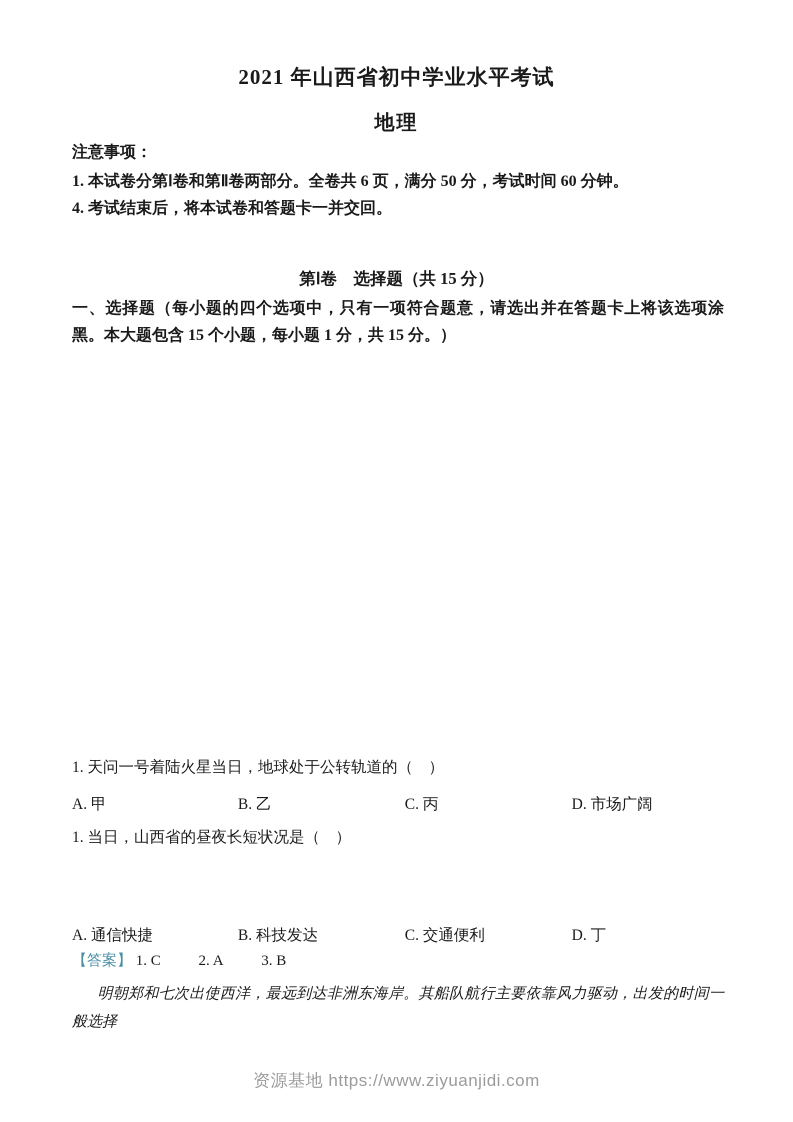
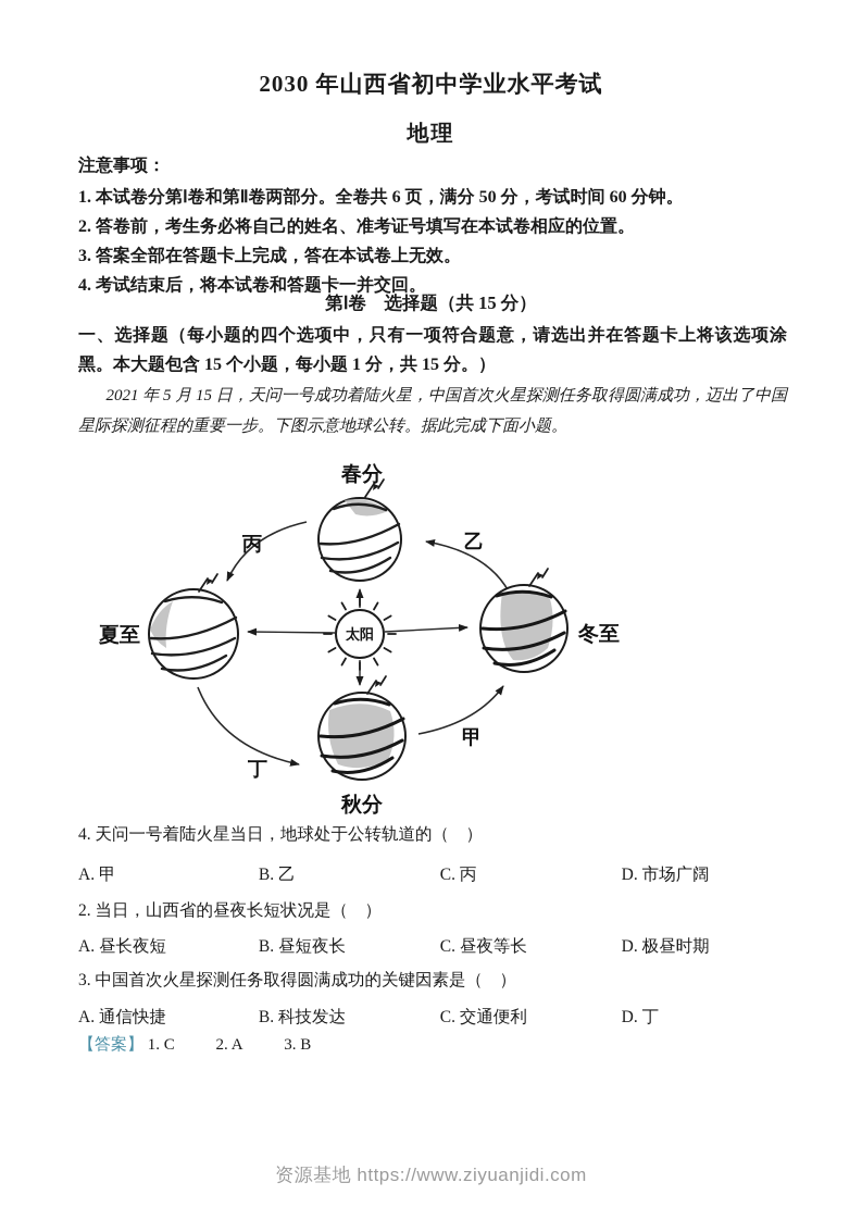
- 2021 年山西省初中学业水平考试
+ 2030 年山西省初中学业水平考试
  地理
  注意事项：
  1. 本试卷分第Ⅰ卷和第Ⅱ卷两部分。全卷共 6 页，满分 50 分，考试时间 60 分钟。
+ 2. 答卷前，考生务必将自己的姓名、准考证号填写在本试卷相应的位置。
+ 3. 答案全部在答题卡上完成，答在本试卷上无效。
  4. 考试结束后，将本试卷和答题卡一并交回。
  第Ⅰ卷 选择题（共 15 分）
  一、选择题（每小题的四个选项中，只有一项符合题意，请选出并在答题卡上将该选项涂黑。本大题包含 15 个小题，每小题 1 分，共 15 分。）
+ 2021 年 5 月 15 日，天问一号成功着陆火星，中国首次火星探测任务取得圆满成功，迈出了中国星际探测征程的重要一步。下图示意地球公转。据此完成下面小题。
+ 太阳
+ 春分
+ 夏至
+ 冬至
+ 秋分
+ 丙
+ 乙
+ 丁
+ 甲
- 1. 天问一号着陆火星当日，地球处于公转轨道的（ ）
+ 4. 天问一号着陆火星当日，地球处于公转轨道的（ ）
  A. 甲 B. 乙 C. 丙 D. 市场广阔
- 1. 当日，山西省的昼夜长短状况是（ ）
+ 2. 当日，山西省的昼夜长短状况是（ ）
+ A. 昼长夜短 B. 昼短夜长 C. 昼夜等长 D. 极昼时期
+ 3. 中国首次火星探测任务取得圆满成功的关键因素是（ ）
  A. 通信快捷 B. 科技发达 C. 交通便利 D. 丁
  【答案】 1. C 2. A 3. B
- 明朝郑和七次出使西洋，最远到达非洲东海岸。其船队航行主要依靠风力驱动，出发的时间一般选择
  资源基地 https://www.ziyuanjidi.com
